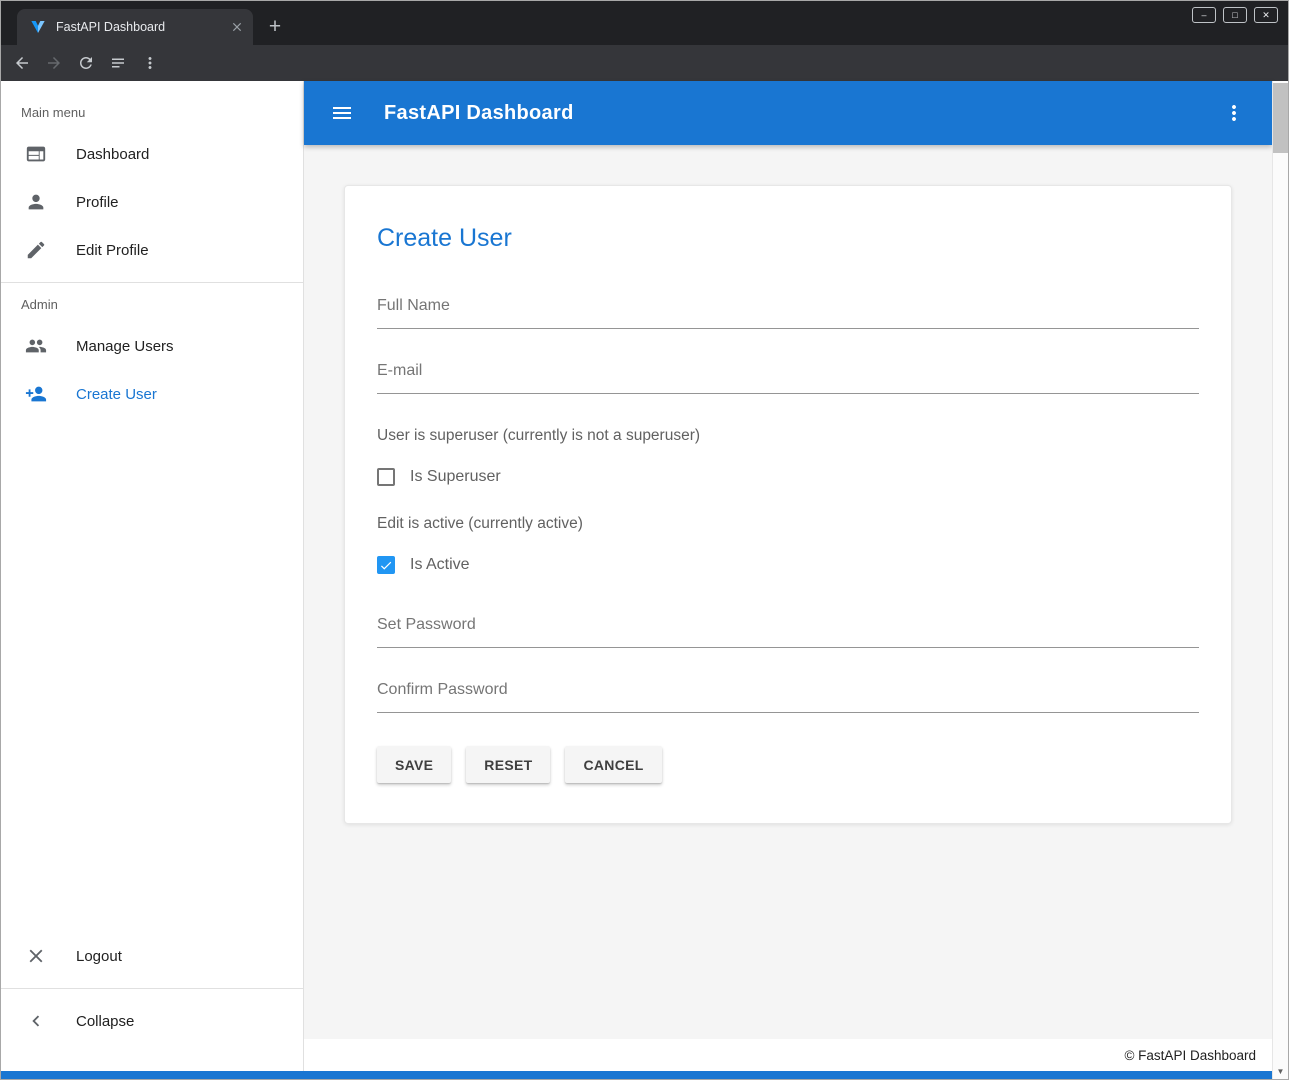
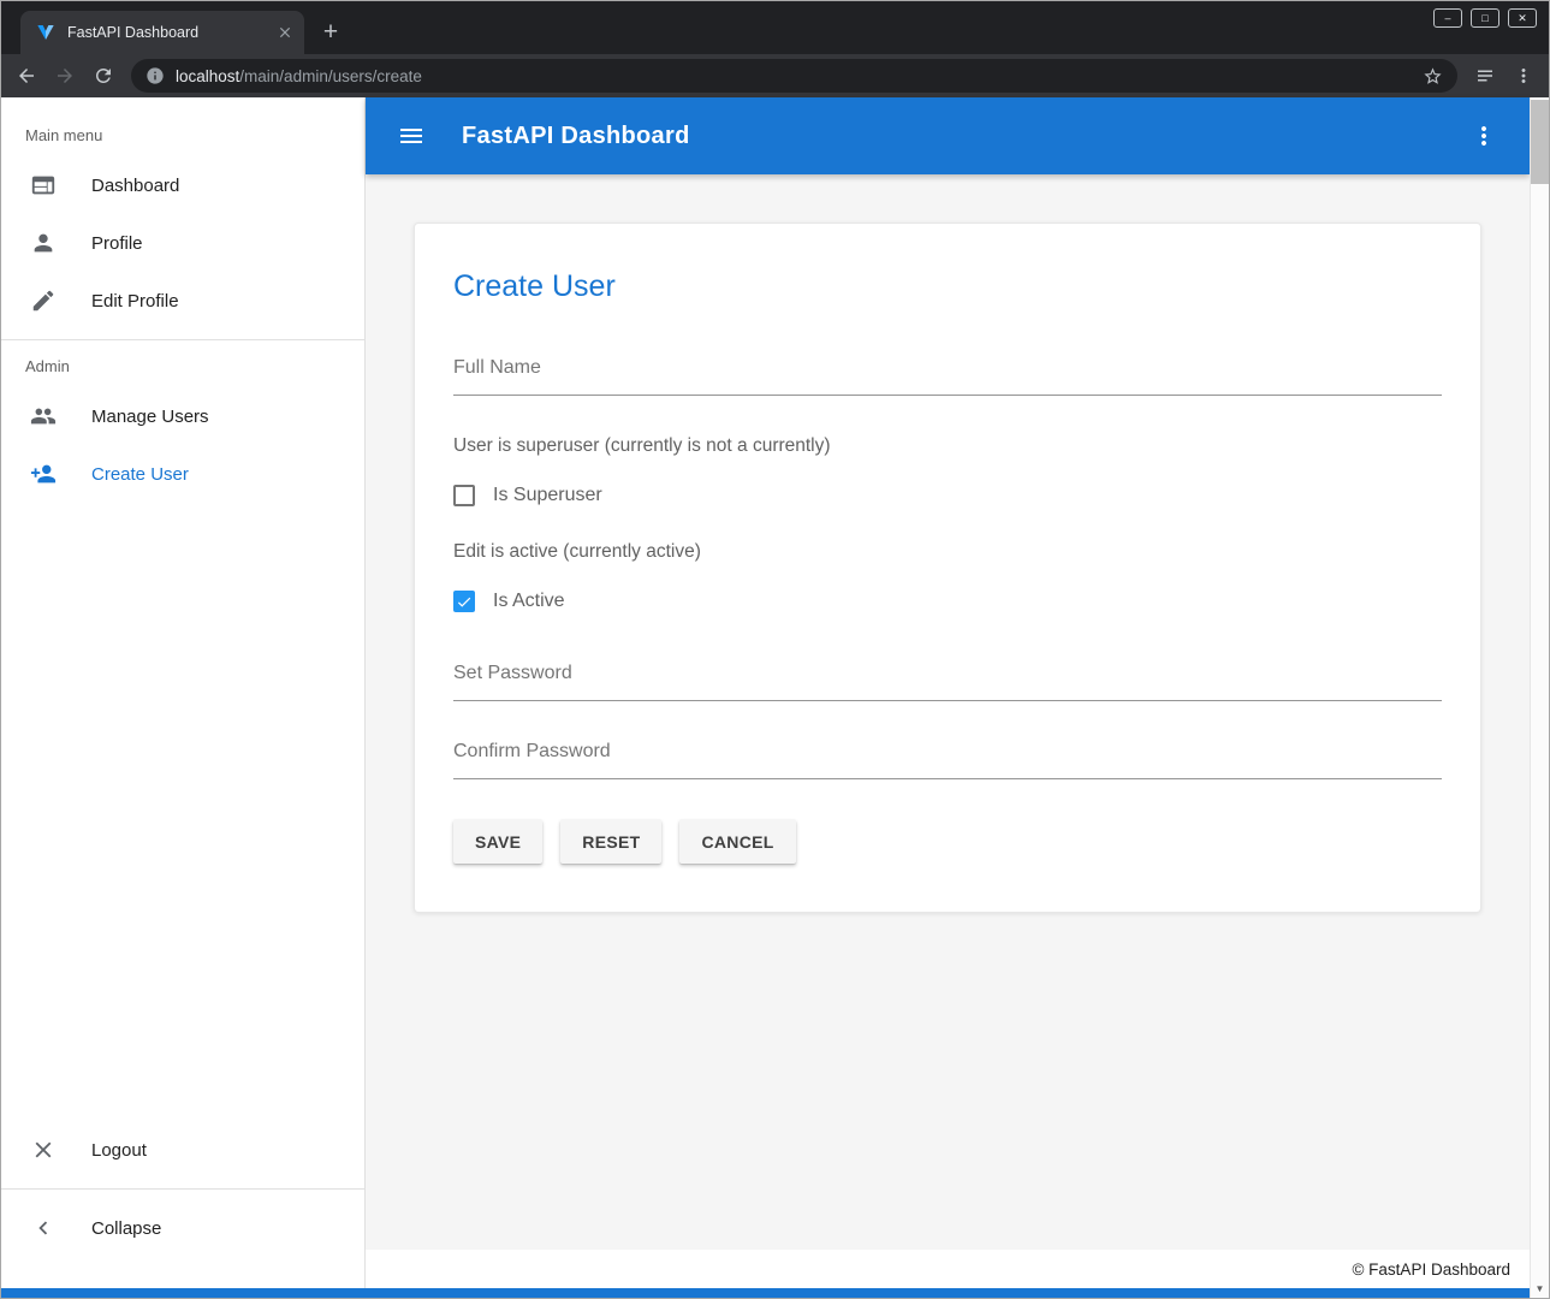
  FastAPI Dashboard
  +
  –
  □
  ✕
+ localhost/main/admin/users/create
  Main menu
  Dashboard
  Profile
  Edit Profile
  Admin
  Manage Users
  Create User
  Logout
  Collapse
  FastAPI Dashboard
  Create User
  Full Name
- E-mail
- User is superuser (currently is not a superuser)
+ User is superuser (currently is not a currently)
  Is Superuser
  Edit is active (currently active)
  Is Active
  Set Password
  Confirm Password
  SAVE
  RESET
  CANCEL
  © FastAPI Dashboard
  ▼
